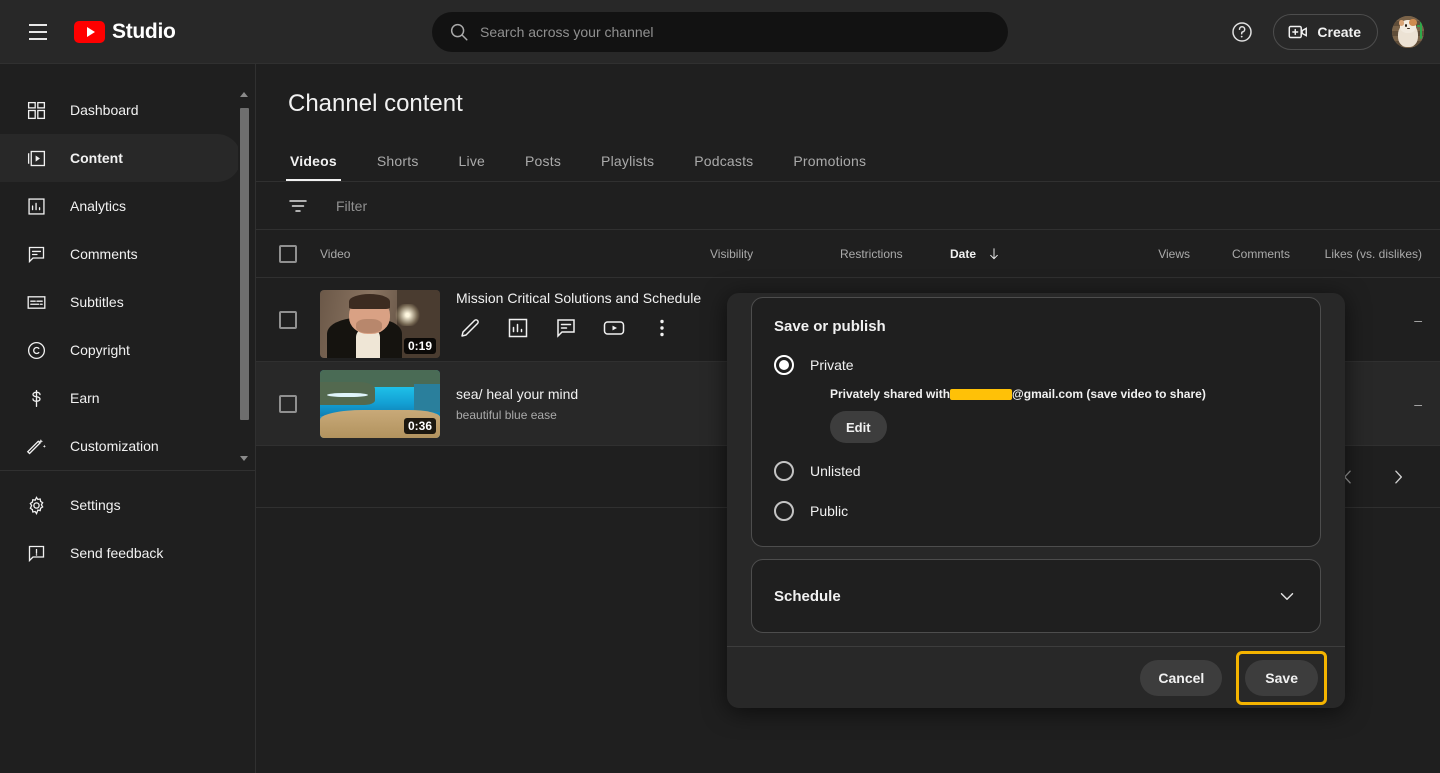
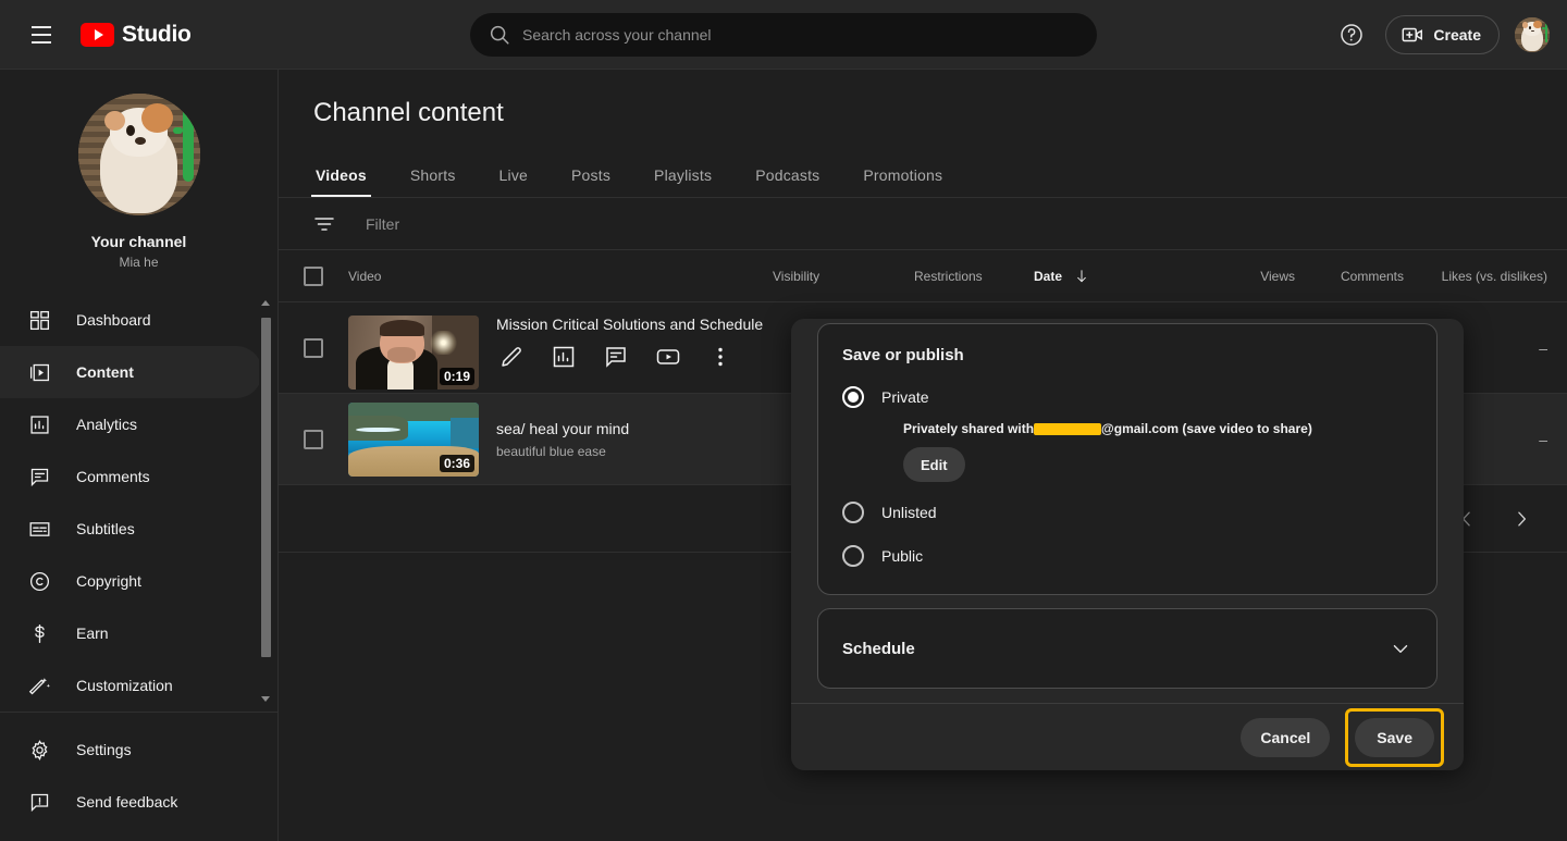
  Studio
  Search across your channel
  Create
+ Your channel
+ Mia he
  Dashboard
  Content
  Analytics
  Comments
  Subtitles
  Copyright
  Earn
  Customization
  Settings
  Send feedback
  Channel content
  Videos
  Shorts
  Live
  Posts
  Playlists
  Podcasts
  Promotions
  Filter
  Video
  Visibility
  Restrictions
  Date
  Views
  Comments
  Likes (vs. dislikes)
  0:19
  Mission Critical Solutions and Schedule
  –
  0:36
  sea/ heal your mind
  beautiful blue ease
  –
  Save or publish
  Private
  Privately shared with
  @gmail.com (save video to share)
  Edit
  Unlisted
  Public
  Schedule
  Cancel
  Save
